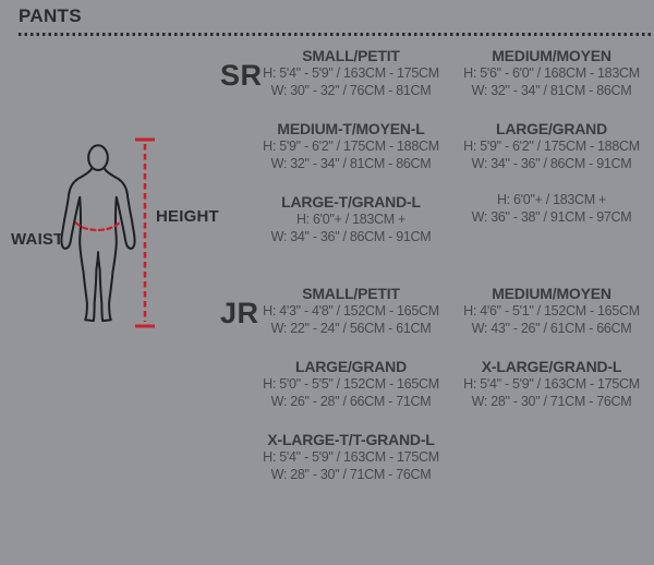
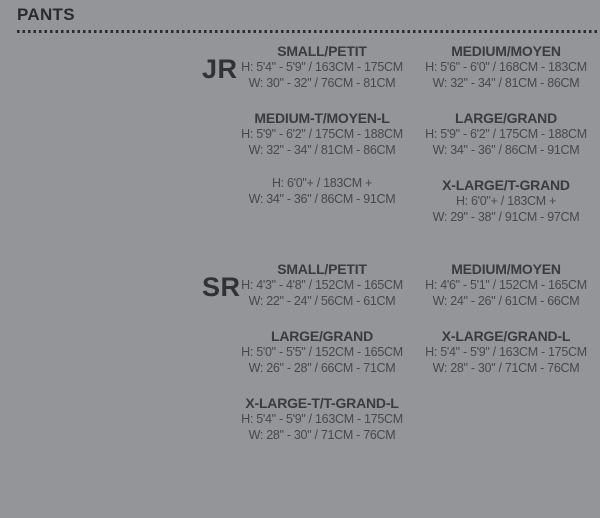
  PANTS
- WAIST
- HEIGHT
- SR
+ JR
  SMALL/PETIT
  H: 5'4" - 5'9" / 163CM - 175CM
  W: 30" - 32" / 76CM - 81CM
  MEDIUM/MOYEN
  H: 5'6" - 6'0" / 168CM - 183CM
  W: 32" - 34" / 81CM - 86CM
  MEDIUM-T/MOYEN-L
  H: 5'9" - 6'2" / 175CM - 188CM
  W: 32" - 34" / 81CM - 86CM
  LARGE/GRAND
  H: 5'9" - 6'2" / 175CM - 188CM
  W: 34" - 36" / 86CM - 91CM
- LARGE-T/GRAND-L
  H: 6'0"+ / 183CM +
  W: 34" - 36" / 86CM - 91CM
+ X-LARGE/T-GRAND
  H: 6'0"+ / 183CM +
- W: 36" - 38" / 91CM - 97CM
+ W: 29" - 38" / 91CM - 97CM
- JR
+ SR
  SMALL/PETIT
  H: 4'3" - 4'8" / 152CM - 165CM
  W: 22" - 24" / 56CM - 61CM
  MEDIUM/MOYEN
  H: 4'6" - 5'1" / 152CM - 165CM
- W: 43" - 26" / 61CM - 66CM
+ W: 24" - 26" / 61CM - 66CM
  LARGE/GRAND
  H: 5'0" - 5'5" / 152CM - 165CM
  W: 26" - 28" / 66CM - 71CM
  X-LARGE/GRAND-L
  H: 5'4" - 5'9" / 163CM - 175CM
  W: 28" - 30" / 71CM - 76CM
  X-LARGE-T/T-GRAND-L
  H: 5'4" - 5'9" / 163CM - 175CM
  W: 28" - 30" / 71CM - 76CM
